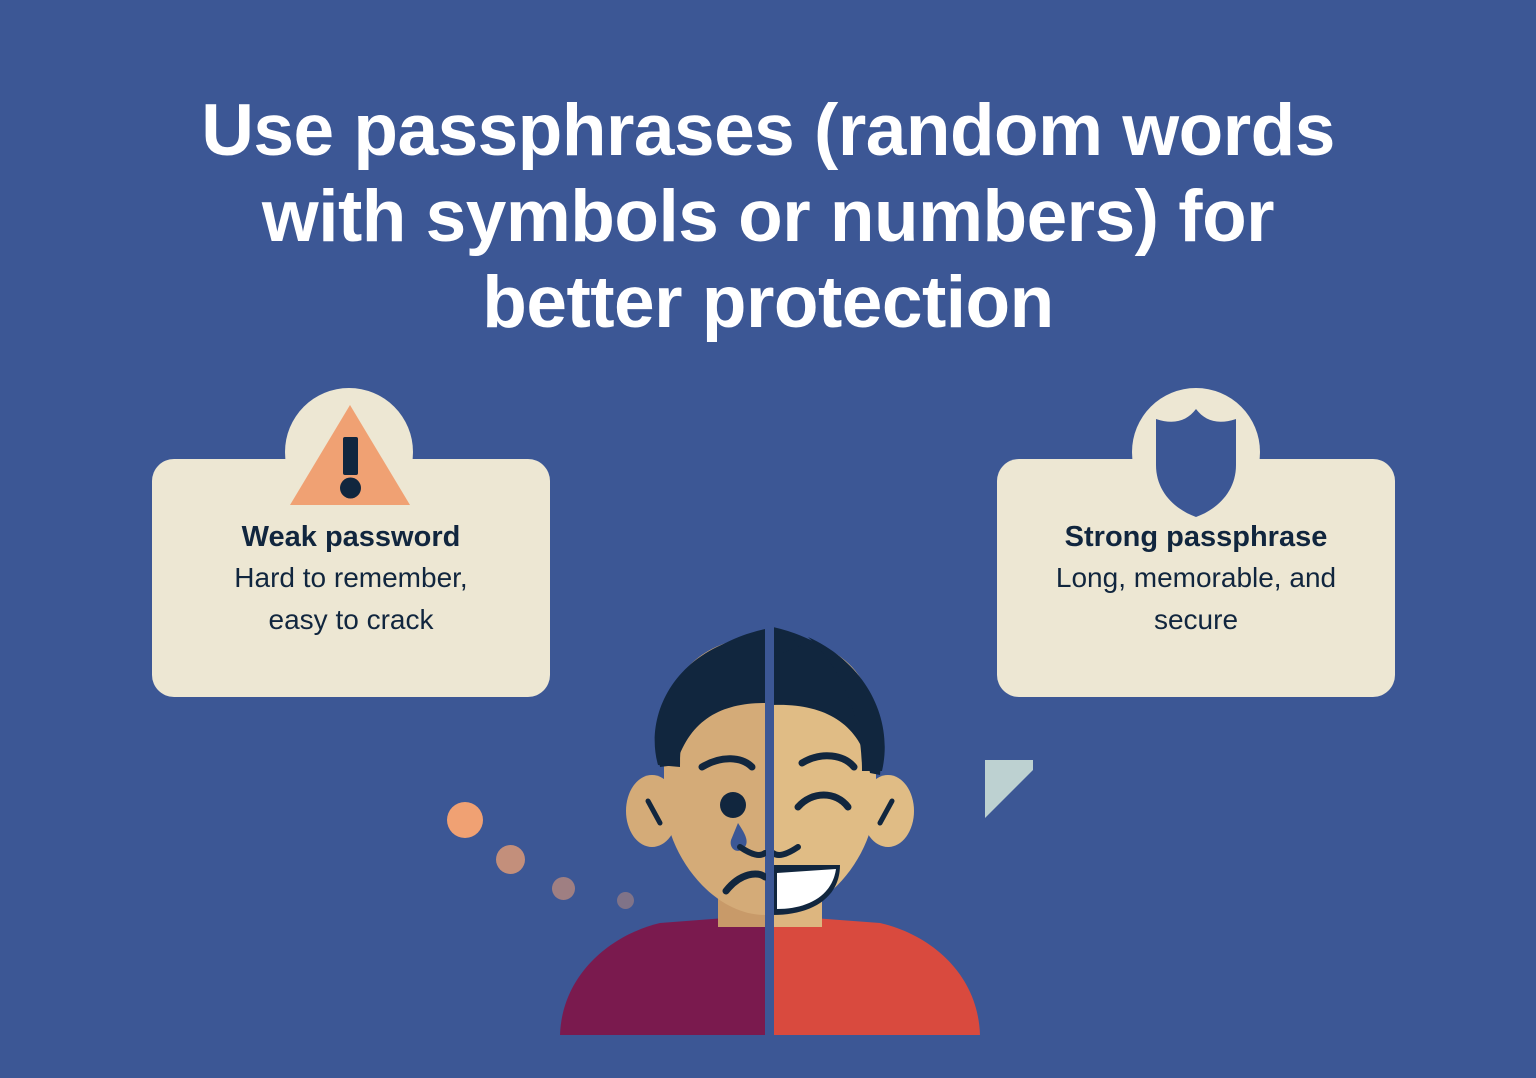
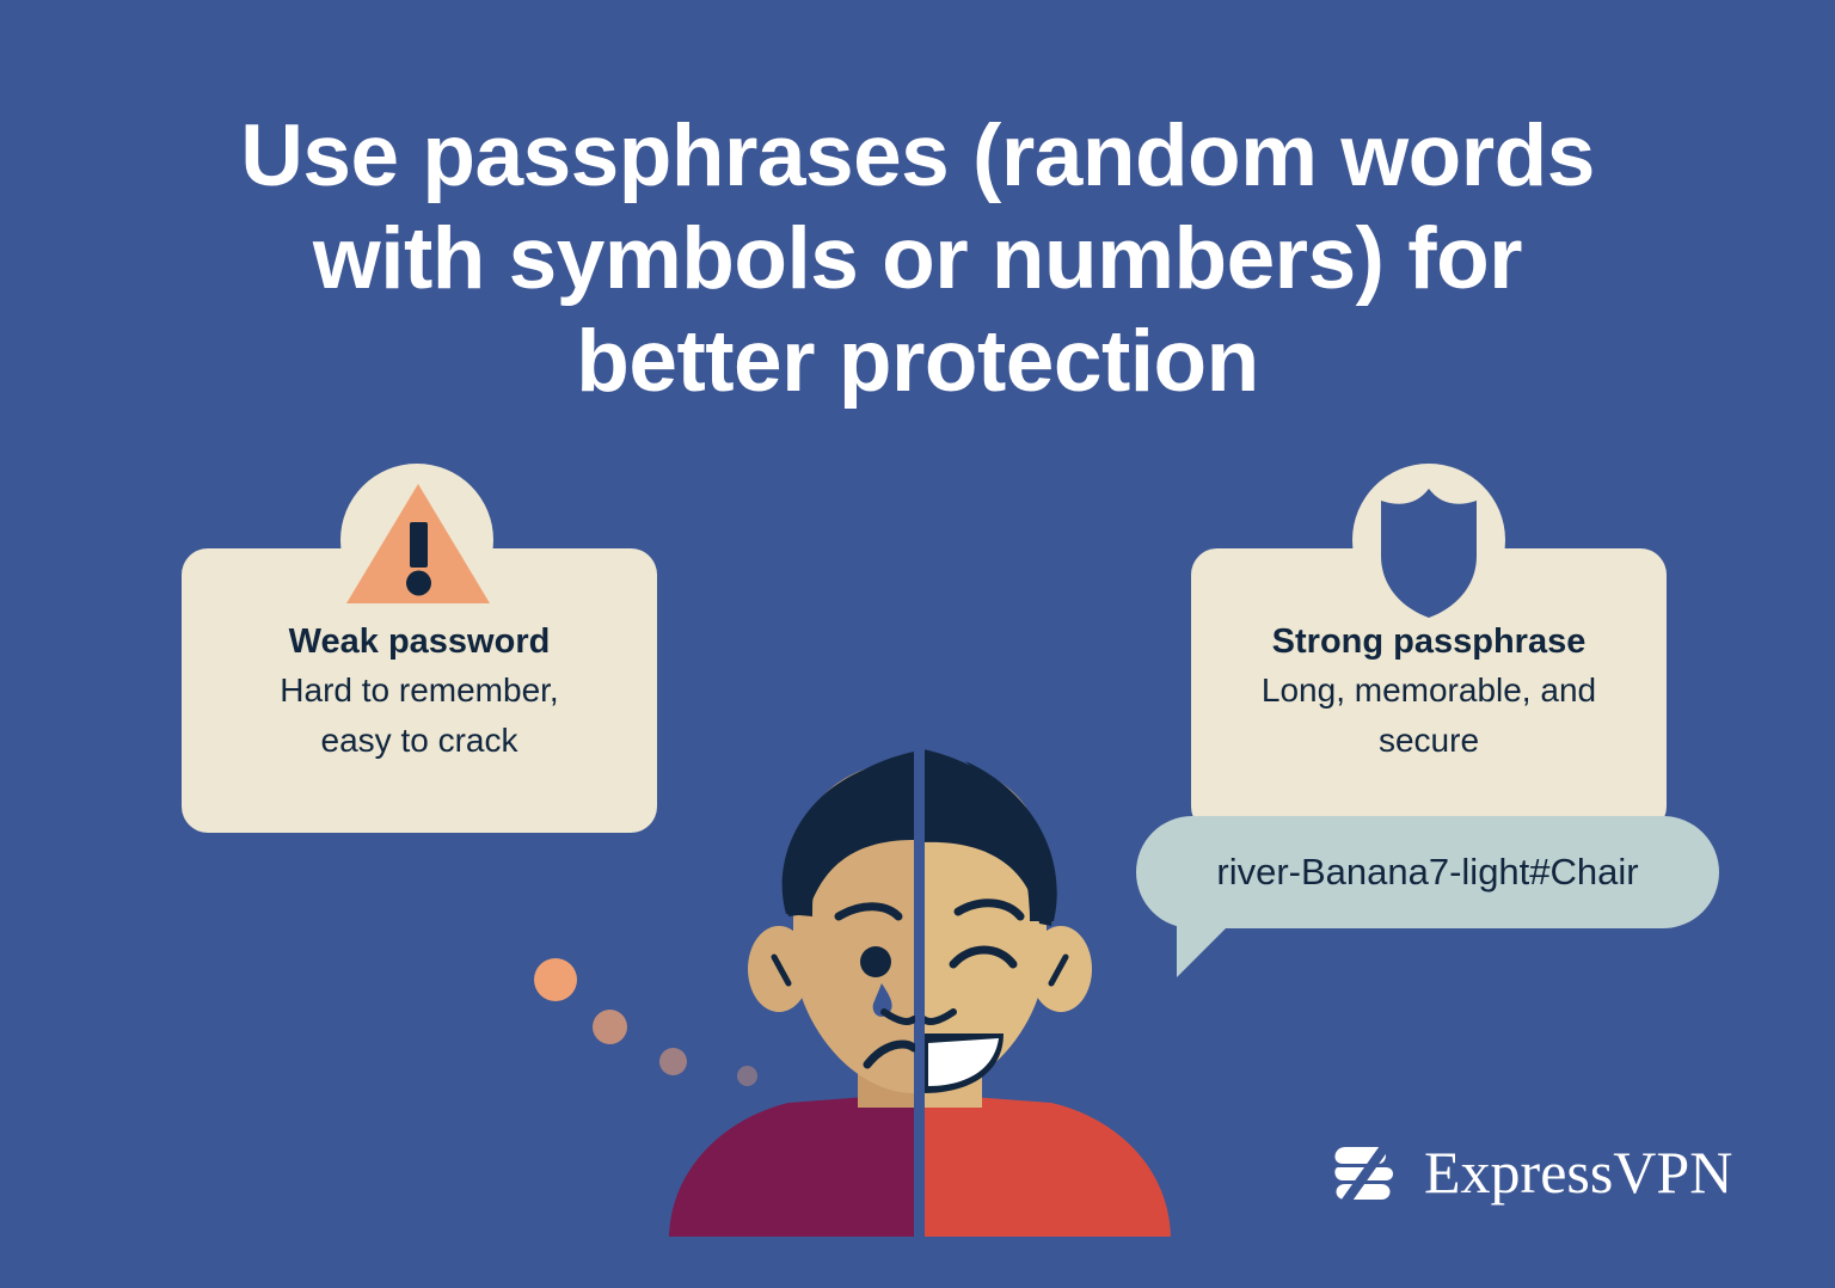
  Use passphrases (random words
  with symbols or numbers) for
  better protection
  Weak password
  Hard to remember,
  easy to crack
  Strong passphrase
  Long, memorable, and
  secure
+ river-Banana7-light#Chair
+ ExpressVPN
